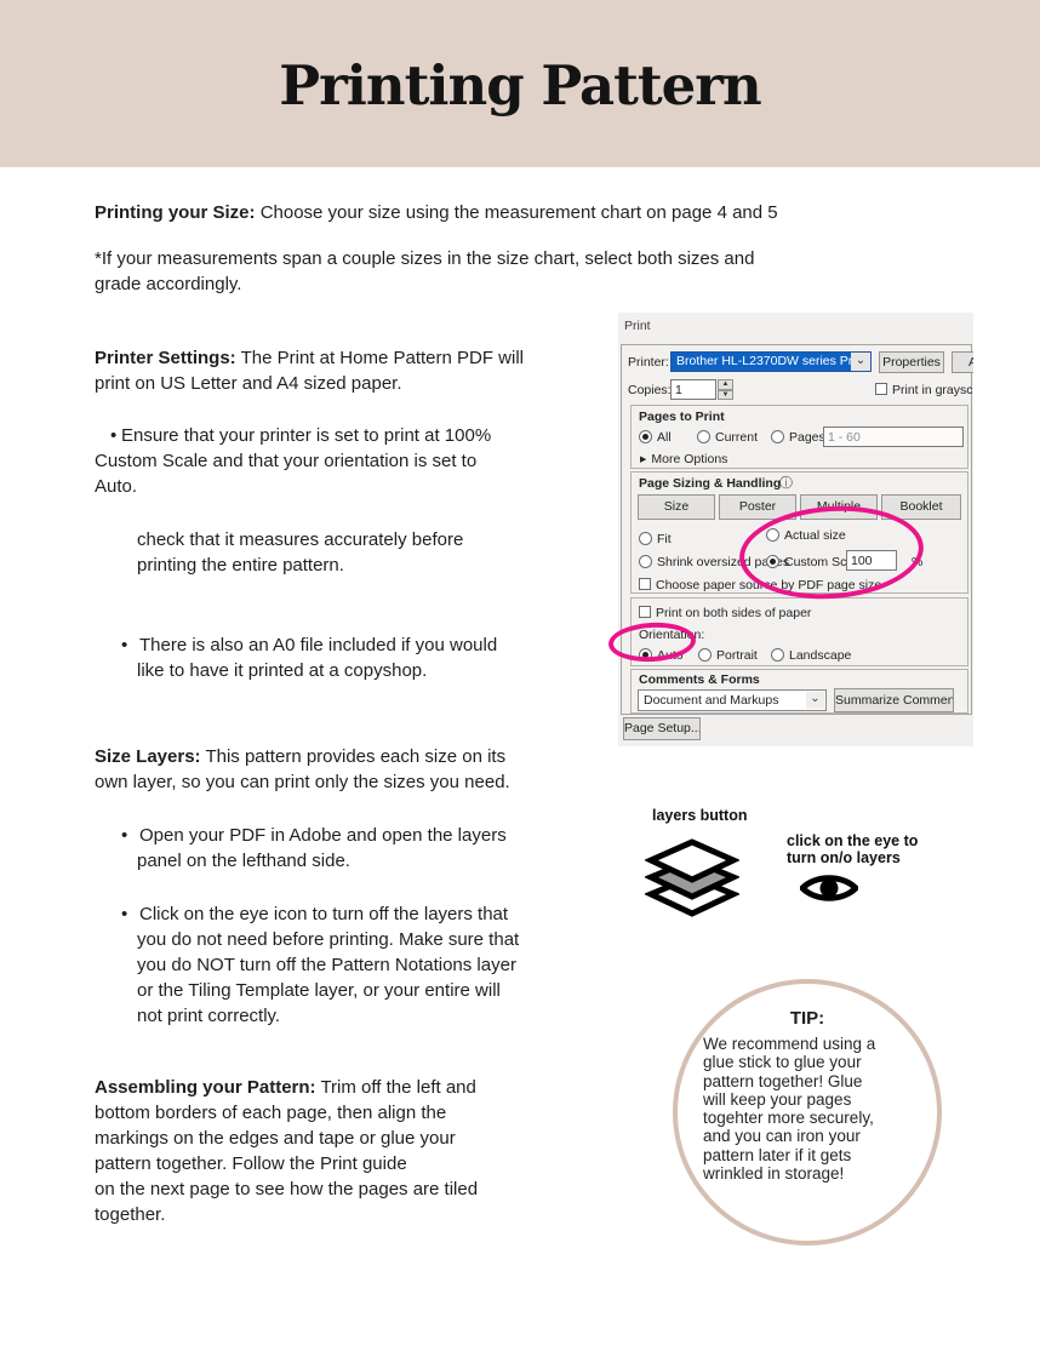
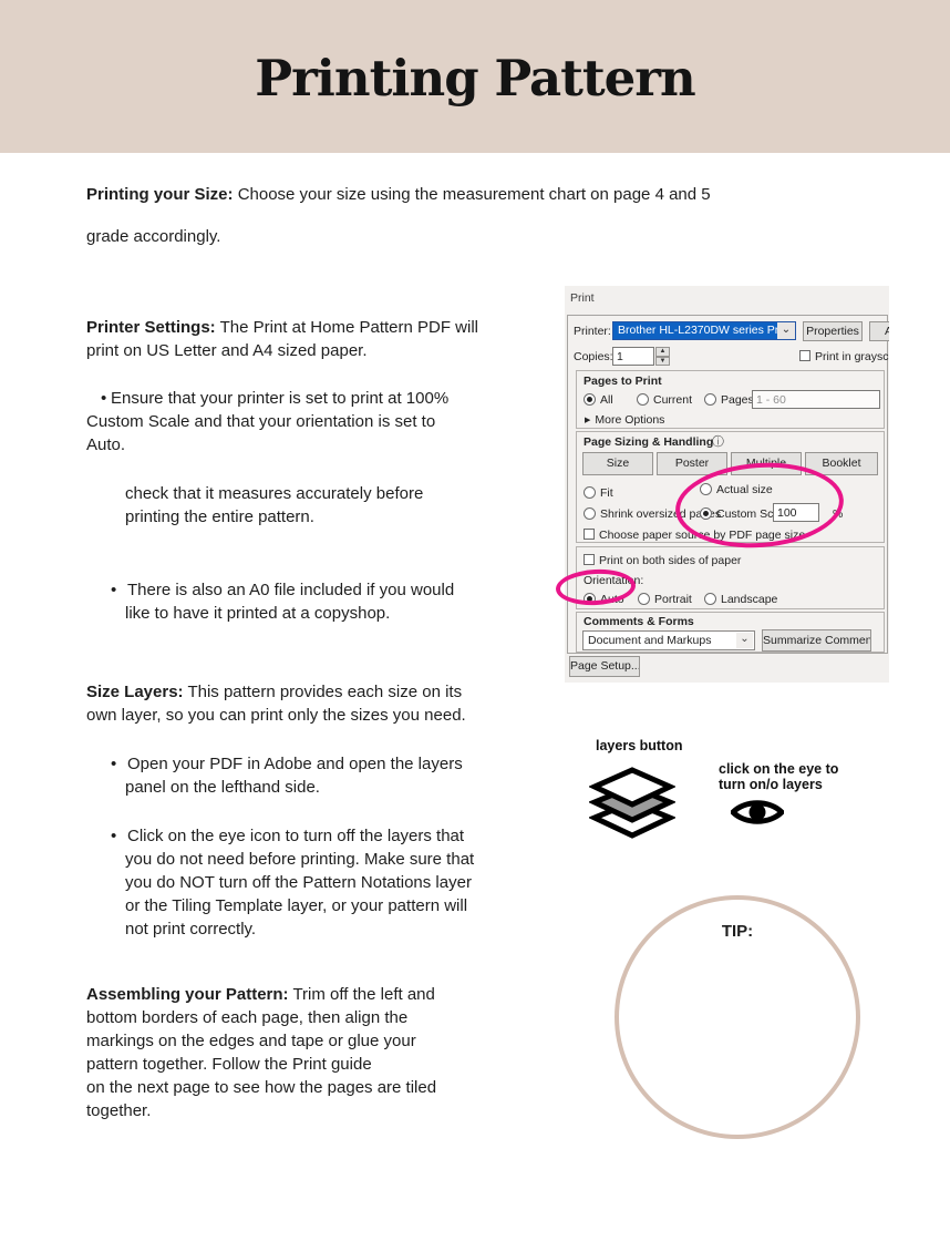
  Printing Pattern
  Printing your Size: Choose your size using the measurement chart on page 4 and 5
- *If your measurements span a couple sizes in the size chart, select both sizes and
  grade accordingly.
  Printer Settings: The Print at Home Pattern PDF will
  print on US Letter and A4 sized paper.
  • Ensure that your printer is set to print at 100%
  Custom Scale and that your orientation is set to
  Auto.
  check that it measures accurately before
  printing the entire pattern.
  • There is also an A0 file included if you would
  like to have it printed at a copyshop.
  Size Layers: This pattern provides each size on its
  own layer, so you can print only the sizes you need.
  • Open your PDF in Adobe and open the layers
  panel on the lefthand side.
  • Click on the eye icon to turn off the layers that
  you do not need before printing. Make sure that
  you do NOT turn off the Pattern Notations layer
- or the Tiling Template layer, or your entire will
+ or the Tiling Template layer, or your pattern will
  not print correctly.
  Assembling your Pattern: Trim off the left and
  bottom borders of each page, then align the
  markings on the edges and tape or glue your
  pattern together. Follow the Print guide
  on the next page to see how the pages are tiled
  together.
  Print
  Printer:
  Brother HL-L2370DW series P
  ⌄
  Properties
  Copies
  1
  Pages to Print
  All
  Current
  Page
  1 - 60
  More Options
  Page Sizing & Handling
  ⓘ
  Size
  Poster
  Multiple
  Booklet
  Fit
  Actual size
  Shrink oversized ps
  100
  %
  Choose paper source by PDF page size
  Print on both sides of paper
  Orientation:
  Auto
  Portrait
  Landscape
  Comments & Forms
  Document and Markups
  ⌄
  Summarize Commen
  Page Setup...
  layers button
  click on the eye to
  turn on/o layers
  TIP:
- We recommend using a
- glue stick to glue your
- pattern together! Glue
- will keep your pages
- togehter more securely,
- and you can iron your
- pattern later if it gets
- wrinkled in storage!
